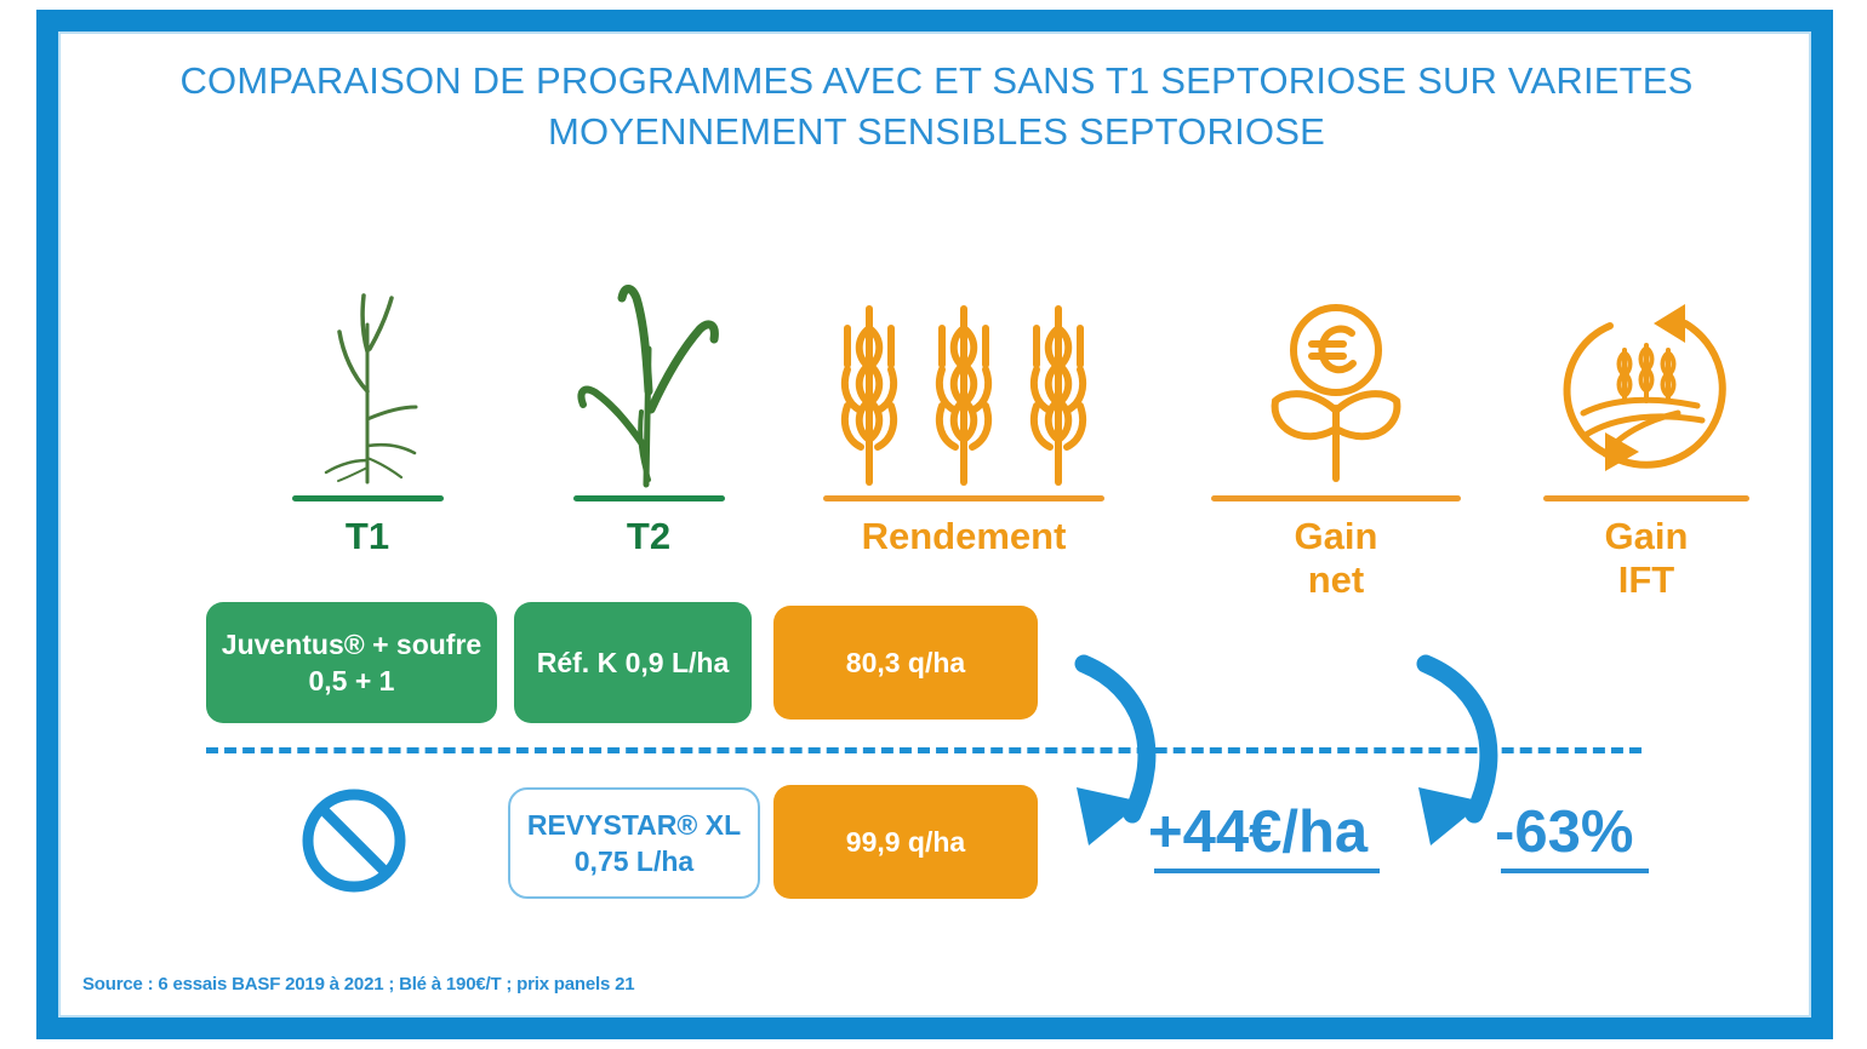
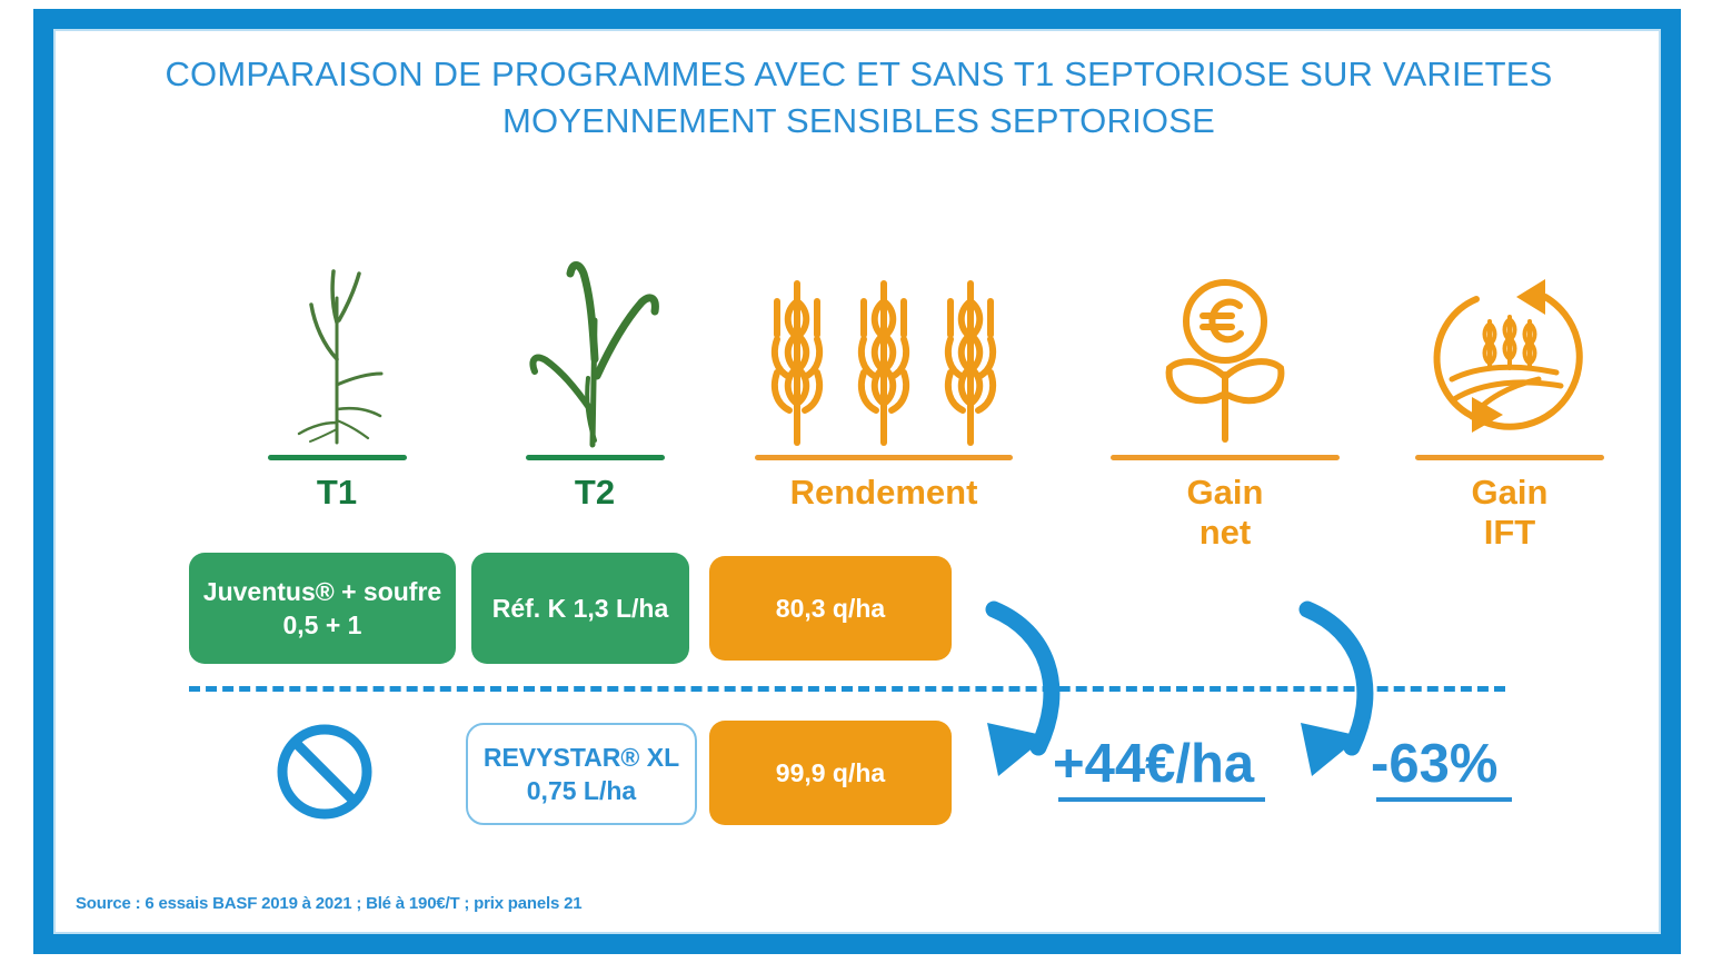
  COMPARAISON DE PROGRAMMES AVEC ET SANS T1 SEPTORIOSE SUR VARIETES
  MOYENNEMENT SENSIBLES SEPTORIOSE
  T1
  T2
  Rendement
  Gain
  net
  Gain
  IFT
  Juventus® + soufre
  0,5 + 1
- Réf. K 0,9 L/ha
+ Réf. K 1,3 L/ha
  80,3 q/ha
  REVYSTAR® XL
  0,75 L/ha
  99,9 q/ha
  +44€/ha
  -63%
  Source : 6 essais BASF 2019 à 2021 ; Blé à 190€/T ; prix panels 21
